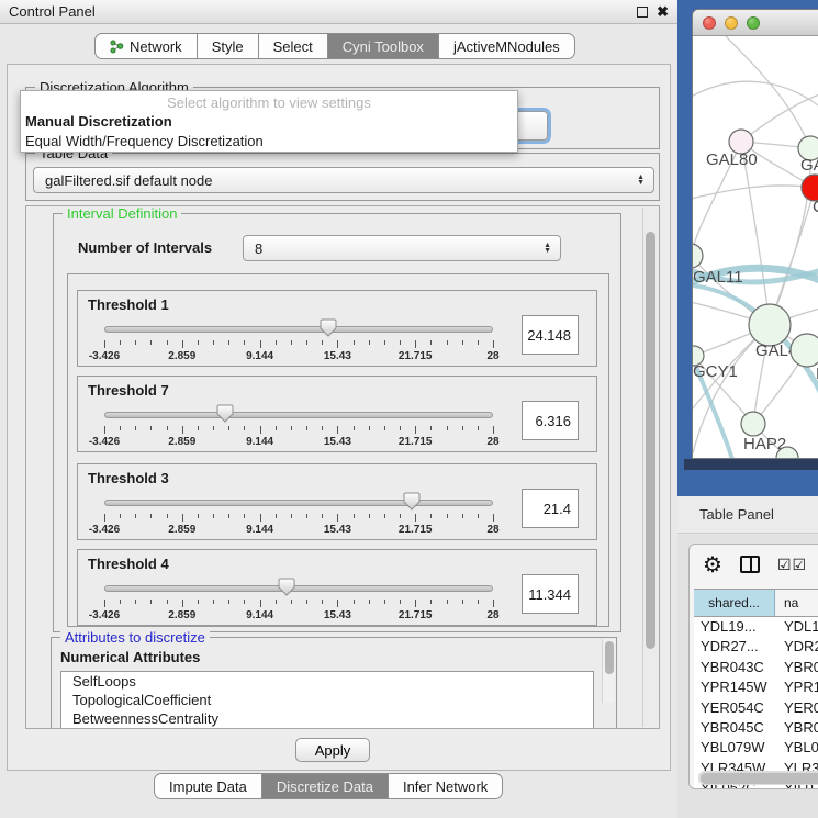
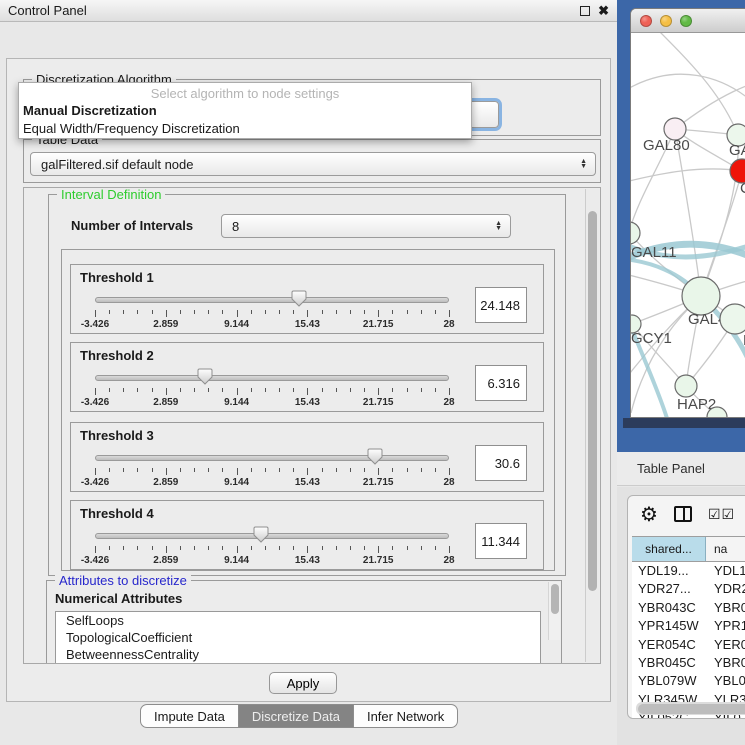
  Control Panel
  ✖
- Network
- Style
- Select
- Cyni Toolbox
- jActiveMNodules
  Discretization Algorithm
  Table Data
  galFiltered.sif default node
  Interval Definition
  Number of Intervals
  8
  Threshold 1
  -3.426
  2.859
  9.144
  15.43
  21.715
  28
  24.148
- Threshold 7
+ Threshold 2
  -3.426
  2.859
  9.144
  15.43
  21.715
  28
  6.316
  Threshold 3
  -3.426
  2.859
  9.144
  15.43
  21.715
  28
- 21.4
+ 30.6
  Threshold 4
  -3.426
  2.859
  9.144
  15.43
  21.715
  28
  11.344
  Attributes to discretize
  Numerical Attributes
  SelfLoops
  TopologicalCoefficient
  BetweennessCentrality
  Apply
  Impute Data
  Discretize Data
  Infer Network
- Select algorithm to view settings
+ Select algorithm to node settings
  Manual Discretization
  Equal Width/Frequency Discretization
  GAL80
  GAL11
  GAL
  GCY1
  HAP2
  Table Panel
  ⚙
  ☑☑
  shared...
  na
  YDL19...
  YDL1
  YDR27...
  YDR
  YBR043C
  YBR0
  YPR145W
  YPR1
  YER054C
  YER0
  YBR045C
  YBR0
  YBL079W
  YBL0
  YLR345W
  YLR3
  YIL052C
  YIL0
